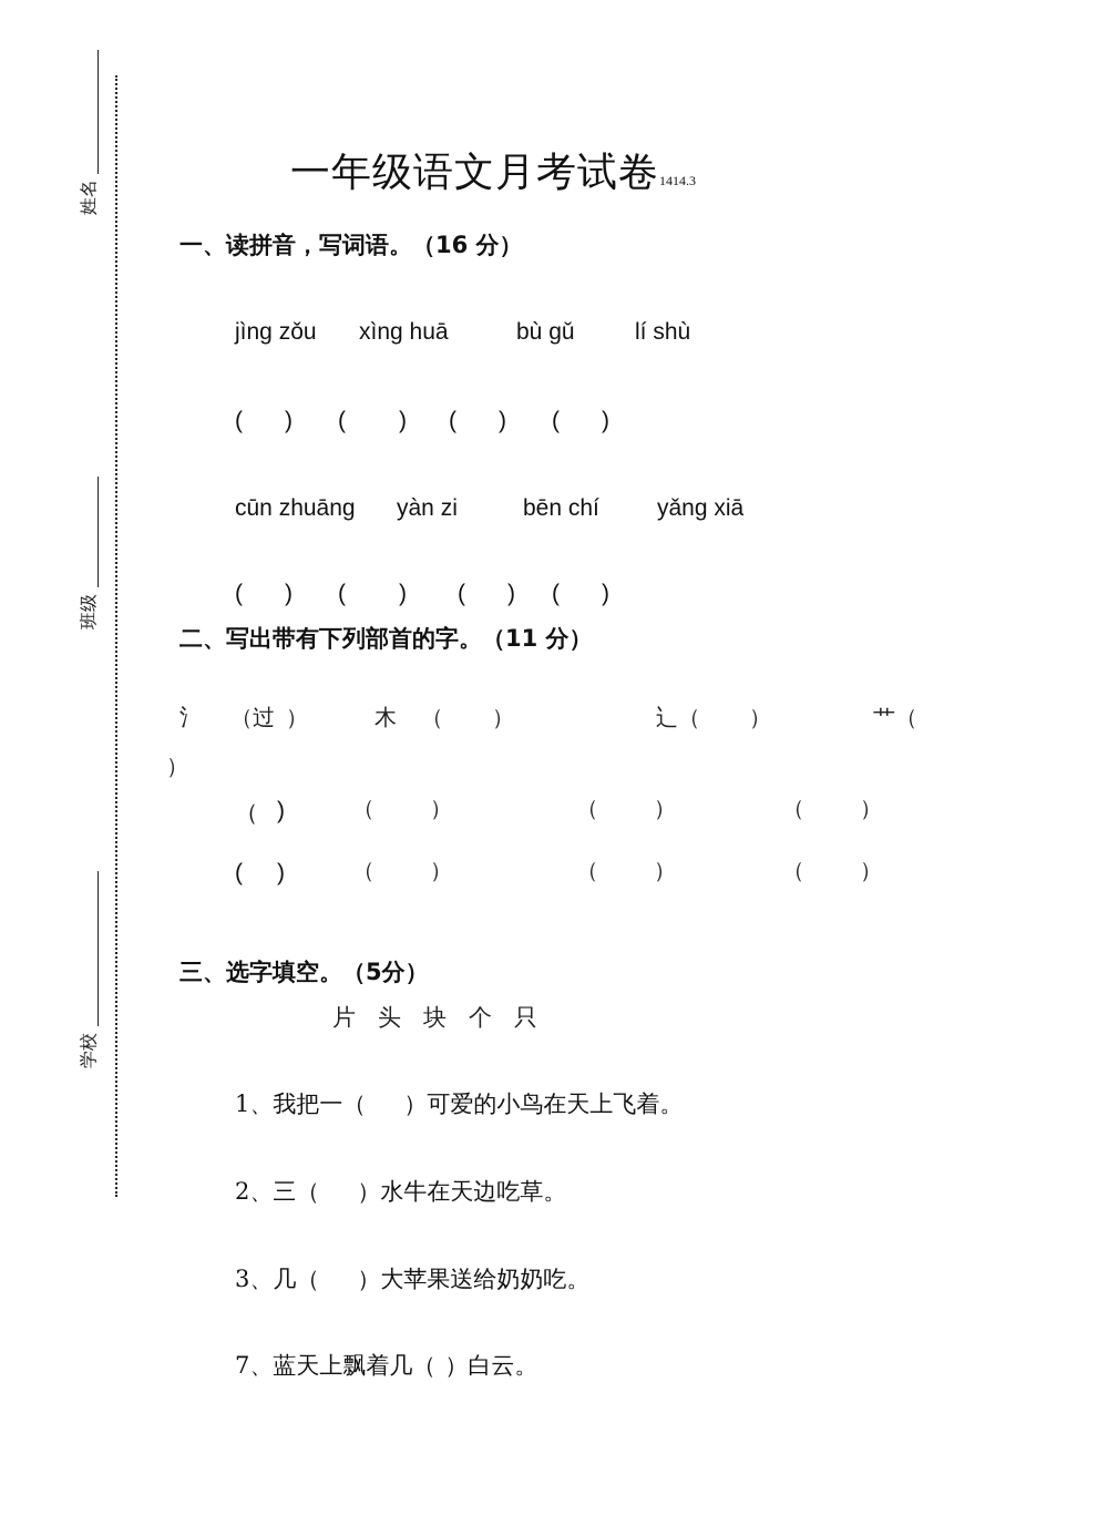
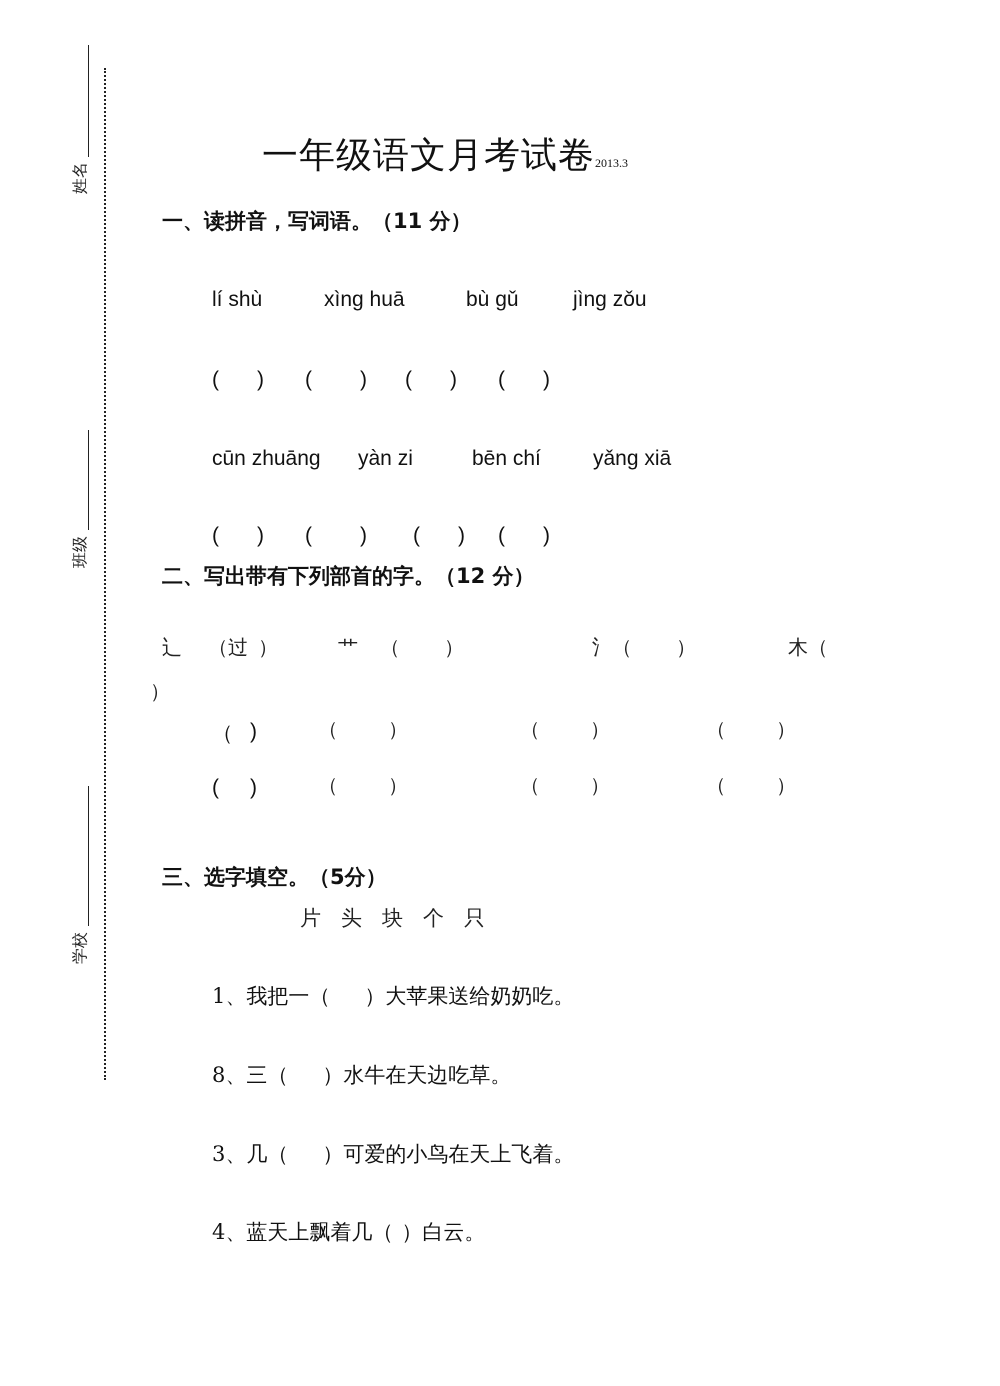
- 一年级语文月考试卷1414.3
+ 一年级语文月考试卷2013.3
- 一、读拼音，写词语。（16 分）
+ 一、读拼音，写词语。（11 分）
- jìng zǒu
+ lí shù
  xìng huā
  bù gǔ
- lí shù
+ jìng zǒu
  ( )
  ( )
  ( )
  ( )
  cūn zhuāng
  yàn zi
  bēn chí
  yǎng xiā
  ( )
  ( )
  ( )
  ( )
- 二、写出带有下列部首的字。（11 分）
+ 二、写出带有下列部首的字。（12 分）
- 氵 （过 ）
+ 辶 （过 ）
- 木 （ ）
+ 艹 （ ）
- 辶（ ）
+ 氵（ ）
- 艹（
+ 木（
  ）
  （
  )
  （ ）
  （ ）
  （ ）
  (
  )
  （ ）
  （ ）
  （ ）
  三、选字填空。（5分）
  片 头 块 个 只
- 1、我把一（ ）可爱的小鸟在天上飞着。
+ 1、我把一（ ）大苹果送给奶奶吃。
- 2、三（ ）水牛在天边吃草。
+ 8、三（ ）水牛在天边吃草。
- 3、几（ ）大苹果送给奶奶吃。
+ 3、几（ ）可爱的小鸟在天上飞着。
- 7、蓝天上飘着几（ ）白云。
+ 4、蓝天上飘着几（ ）白云。
